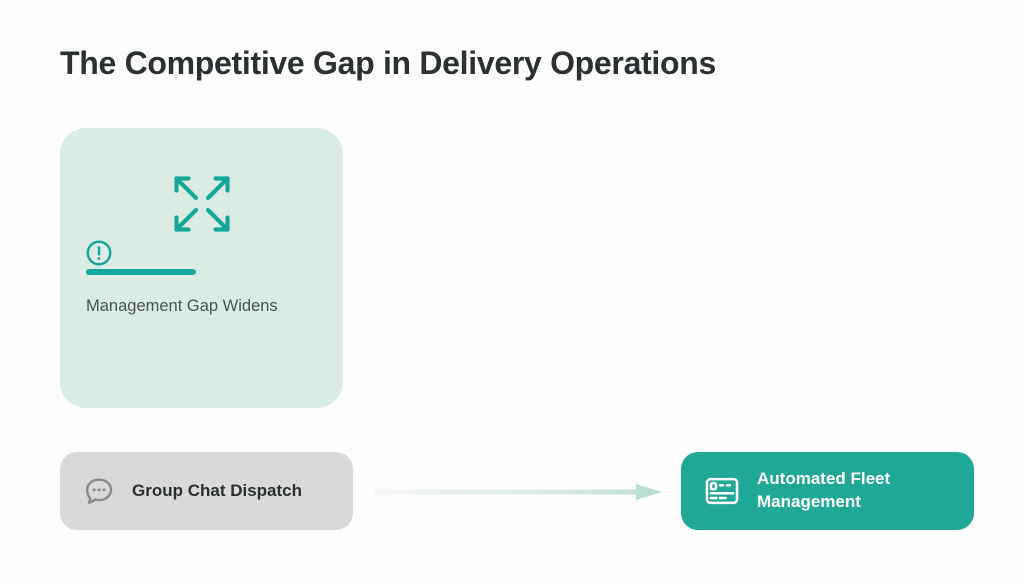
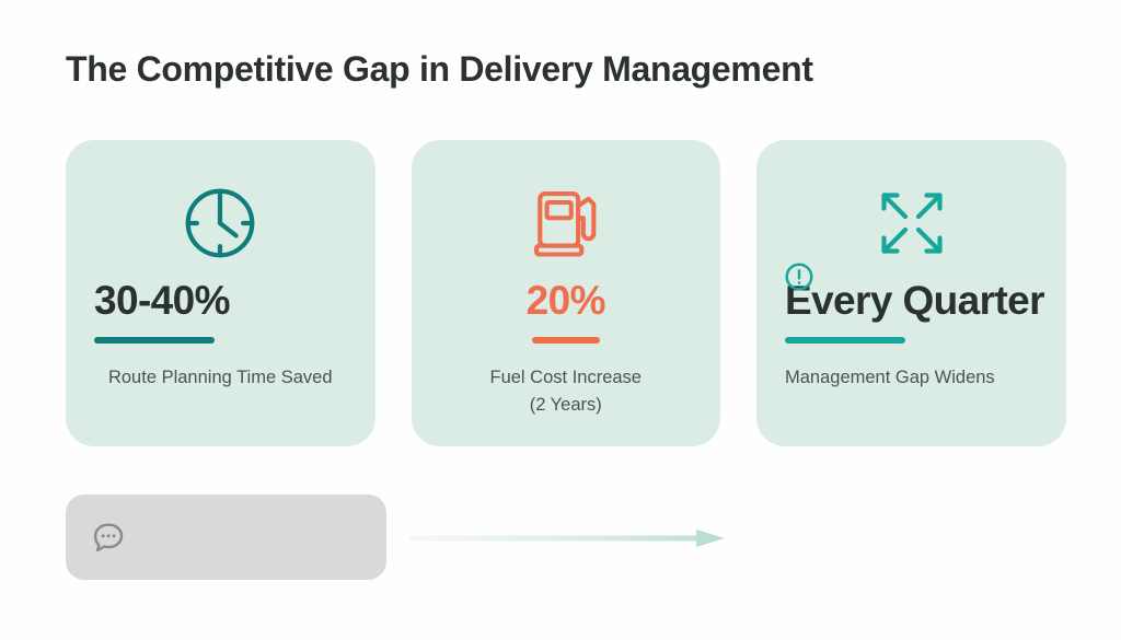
- The Competitive Gap in Delivery Operations
+ The Competitive Gap in Delivery Management
+ 30-40%
+ Route Planning Time Saved
+ 20%
+ Fuel Cost Increase
+ (2 Years)
+ Every Quarter
  Management Gap Widens
- Group Chat Dispatch
- Automated Fleet
- Management
